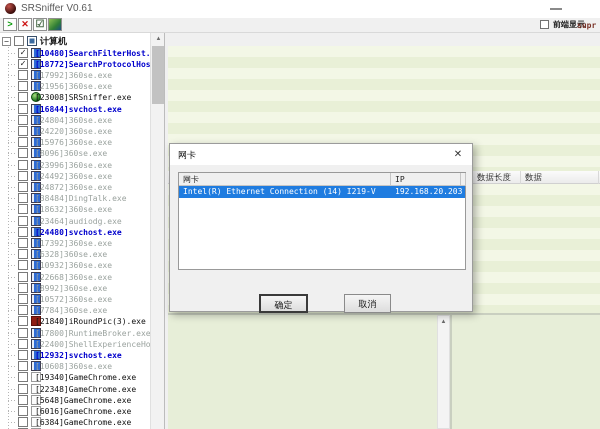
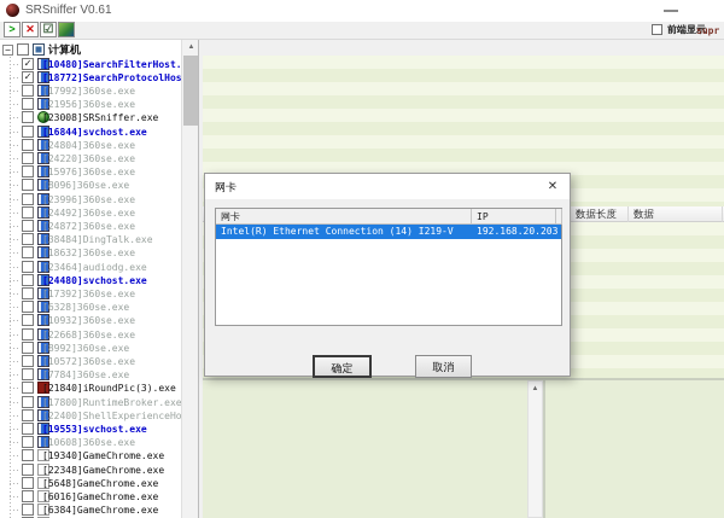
  SRSniffer V0.61
  >
  ✕
  ☑
  前端显示
  supr
  −
  计算机
  ✓
  [10480]SearchFilterHost.
  ✓
  [18772]SearchProtocolHos
  [17992]360se.exe
  [21956]360se.exe
  [23008]SRSniffer.exe
  [16844]svchost.exe
  [24804]360se.exe
  [24220]360se.exe
  [15976]360se.exe
  [8096]360se.exe
  [23996]360se.exe
  [24492]360se.exe
  [24872]360se.exe
  [38484]DingTalk.exe
  [18632]360se.exe
  [23464]audiodg.exe
  [24480]svchost.exe
  [17392]360se.exe
  [6328]360se.exe
  [10932]360se.exe
  [22668]360se.exe
  [8992]360se.exe
  [10572]360se.exe
  [7784]360se.exe
  [21840]iRoundPic(3).exe
  [17800]RuntimeBroker.exe
  [22400]ShellExperienceHo
- [12932]svchost.exe
+ [19553]svchost.exe
  [10608]360se.exe
  [19340]GameChrome.exe
  [22348]GameChrome.exe
  [5648]GameChrome.exe
  [6016]GameChrome.exe
  [6384]GameChrome.exe
  数据长度
  数据
  网卡
  ✕
  网卡
  IP
  Intel(R) Ethernet Connection (14) I219-V
  192.168.20.203
  确定
  取消
